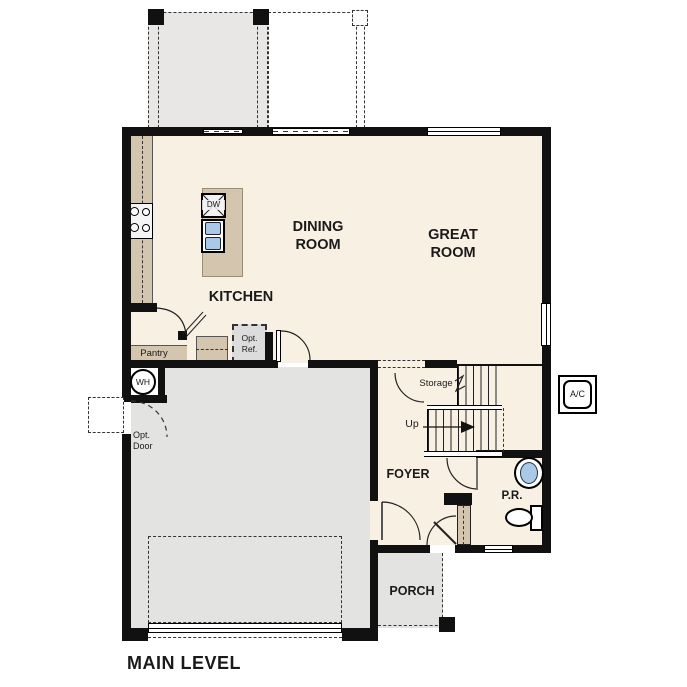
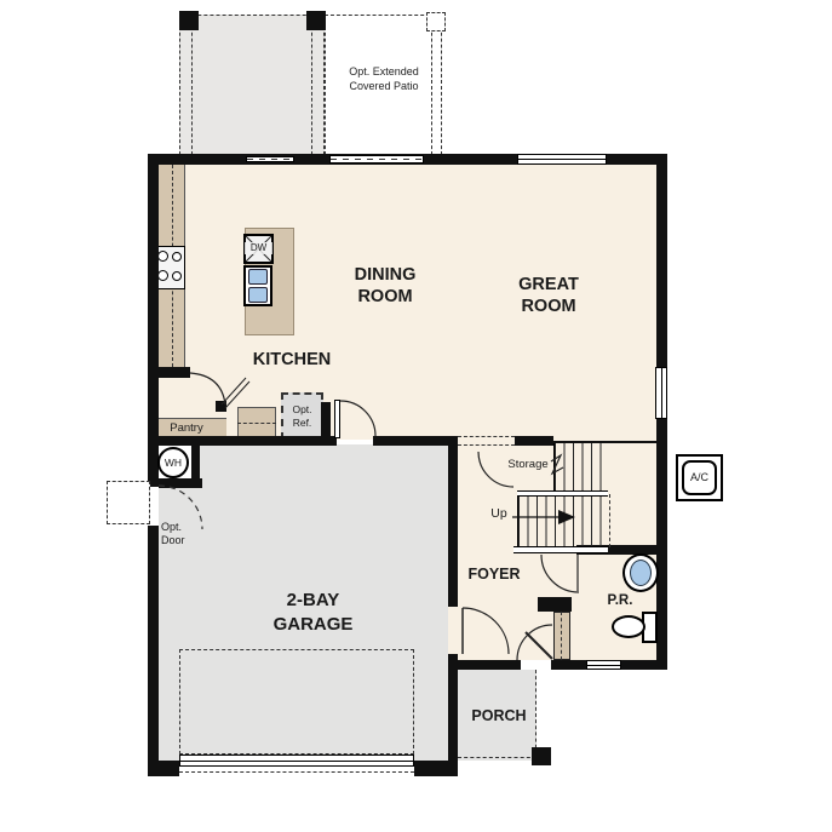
+ Opt. Extended
+ Covered Patio
  DINING
  ROOM
  GREAT
  ROOM
  KITCHEN
  Pantry
  Opt.
  Ref.
  WH
  Opt.
  Door
+ 2-BAY
+ GARAGE
  Storage
  Up
  FOYER
  P.R.
  PORCH
  A/C
  DW
- MAIN LEVEL
